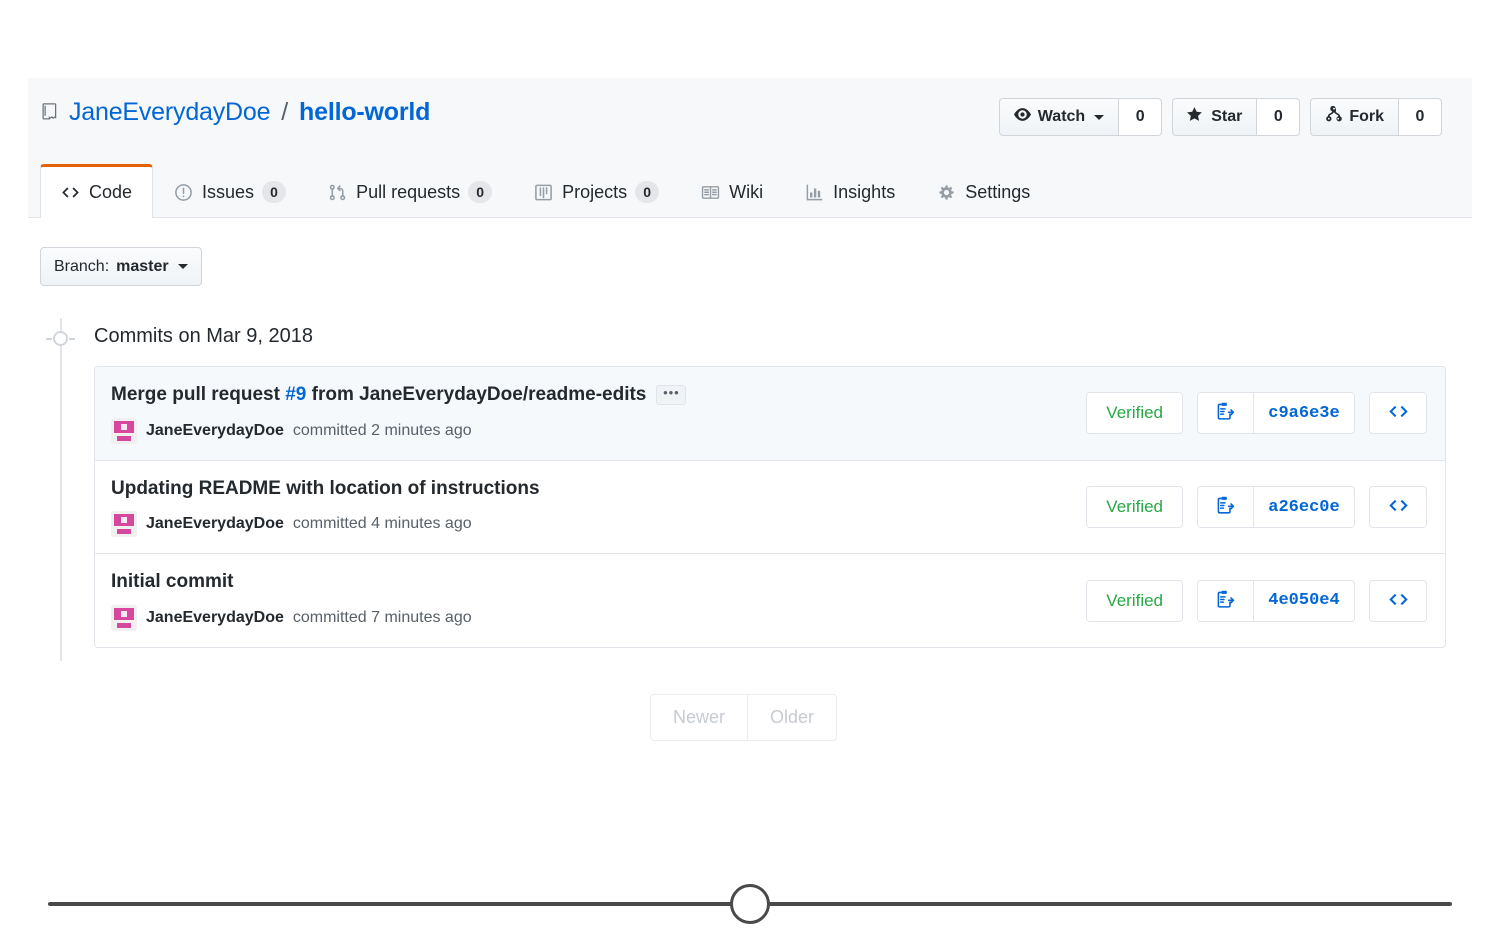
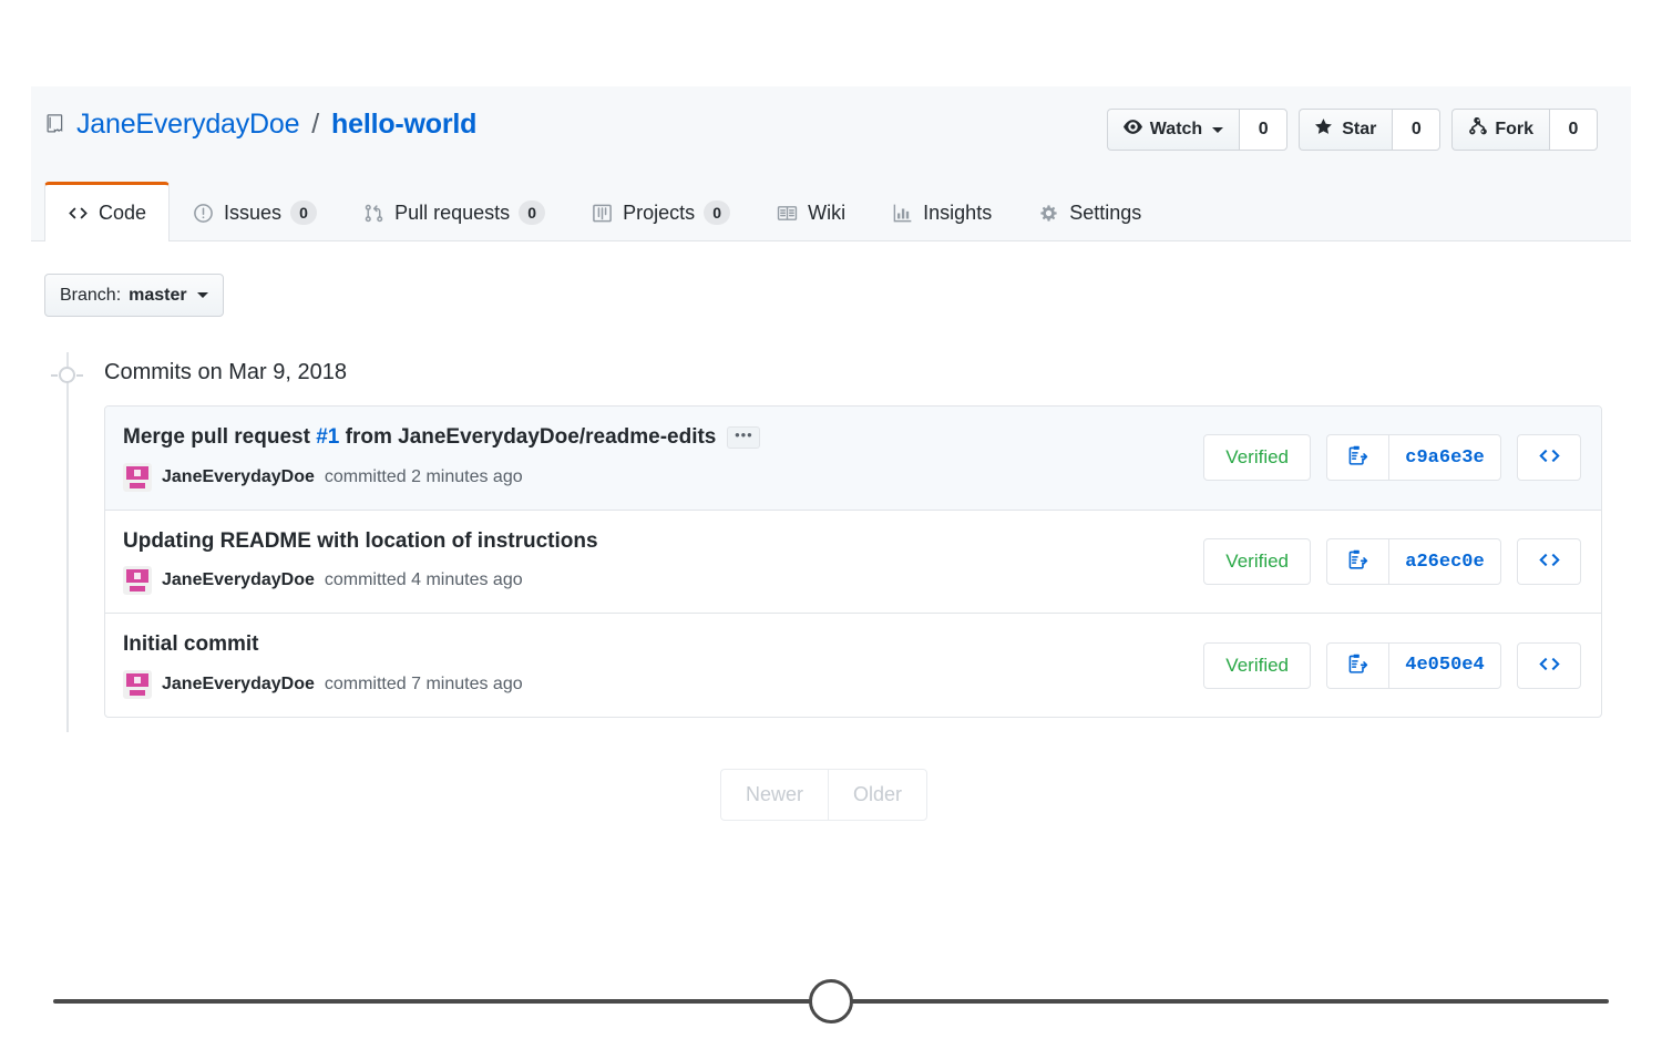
  JaneEverydayDoe
  /
  hello-world
  Watch
  0
  Star
  0
  Fork
  0
  Code
  Issues
  0
  Pull requests
  0
  Projects
  0
  Wiki
  Insights
  Settings
  Branch:
  master
  Commits on Mar 9, 2018
- Merge pull request #9 from JaneEverydayDoe/readme-edits
+ Merge pull request #1 from JaneEverydayDoe/readme-edits
  •••
  JaneEverydayDoe
  committed 2 minutes ago
  Verified
  c9a6e3e
  Updating README with location of instructions
  JaneEverydayDoe
  committed 4 minutes ago
  Verified
  a26ec0e
  Initial commit
  JaneEverydayDoe
  committed 7 minutes ago
  Verified
  4e050e4
  Newer
  Older
